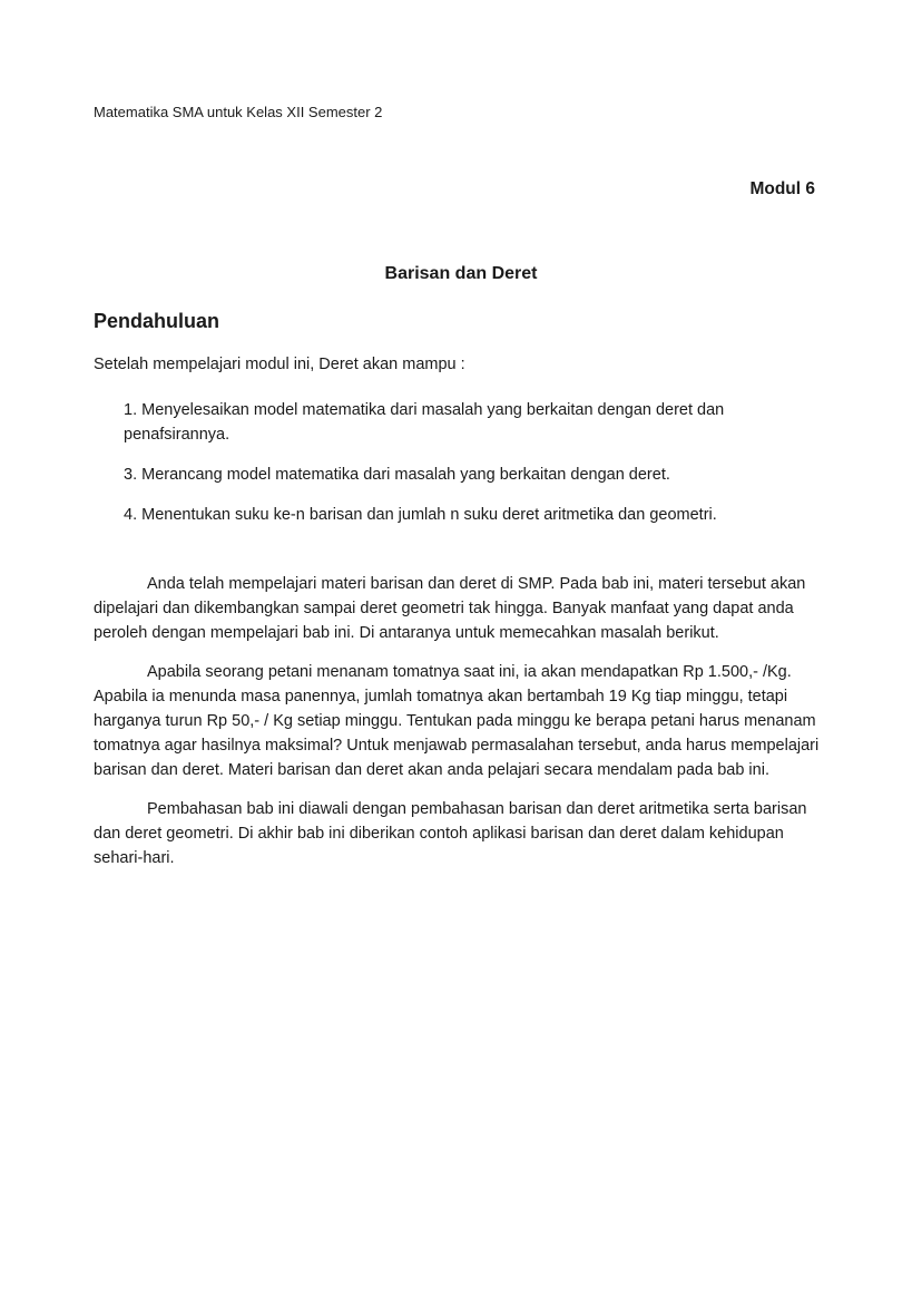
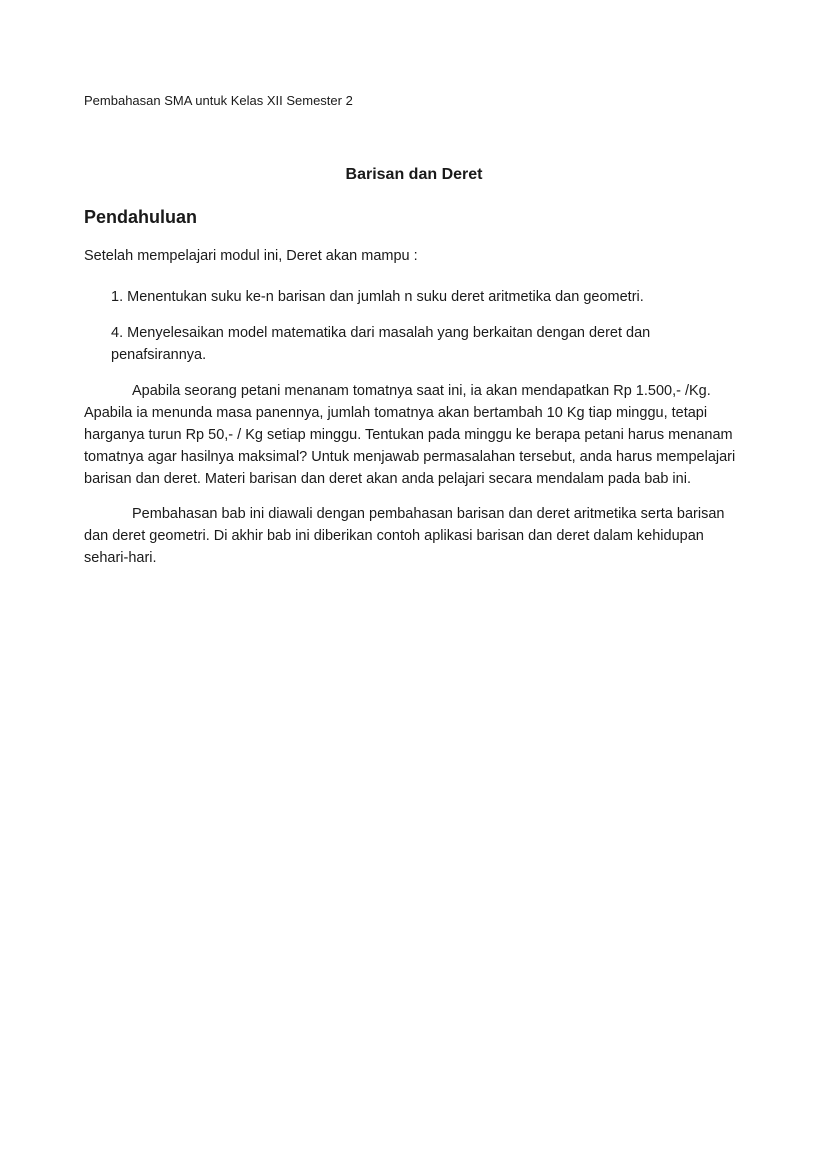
- Matematika SMA untuk Kelas XII Semester 2
+ Pembahasan SMA untuk Kelas XII Semester 2
- Modul 6
  Barisan dan Deret
  Pendahuluan
  Setelah mempelajari modul ini, Deret akan mampu :
- 1. Menyelesaikan model matematika dari masalah yang berkaitan dengan deret dan penafsirannya.
+ 1. Menentukan suku ke-n barisan dan jumlah n suku deret aritmetika dan geometri.
- 3. Merancang model matematika dari masalah yang berkaitan dengan deret.
- 4. Menentukan suku ke-n barisan dan jumlah n suku deret aritmetika dan geometri.
+ 4. Menyelesaikan model matematika dari masalah yang berkaitan dengan deret dan penafsirannya.
- Anda telah mempelajari materi barisan dan deret di SMP. Pada bab ini, materi tersebut akan dipelajari dan dikembangkan sampai deret geometri tak hingga. Banyak manfaat yang dapat anda peroleh dengan mempelajari bab ini. Di antaranya untuk memecahkan masalah berikut.
- Apabila seorang petani menanam tomatnya saat ini, ia akan mendapatkan Rp 1.500,- /Kg. Apabila ia menunda masa panennya, jumlah tomatnya akan bertambah 19 Kg tiap minggu, tetapi harganya turun Rp 50,- / Kg setiap minggu. Tentukan pada minggu ke berapa petani harus menanam tomatnya agar hasilnya maksimal? Untuk menjawab permasalahan tersebut, anda harus mempelajari barisan dan deret. Materi barisan dan deret akan anda pelajari secara mendalam pada bab ini.
+ Apabila seorang petani menanam tomatnya saat ini, ia akan mendapatkan Rp 1.500,- /Kg. Apabila ia menunda masa panennya, jumlah tomatnya akan bertambah 10 Kg tiap minggu, tetapi harganya turun Rp 50,- / Kg setiap minggu. Tentukan pada minggu ke berapa petani harus menanam tomatnya agar hasilnya maksimal? Untuk menjawab permasalahan tersebut, anda harus mempelajari barisan dan deret. Materi barisan dan deret akan anda pelajari secara mendalam pada bab ini.
  Pembahasan bab ini diawali dengan pembahasan barisan dan deret aritmetika serta barisan dan deret geometri. Di akhir bab ini diberikan contoh aplikasi barisan dan deret dalam kehidupan sehari-hari.
